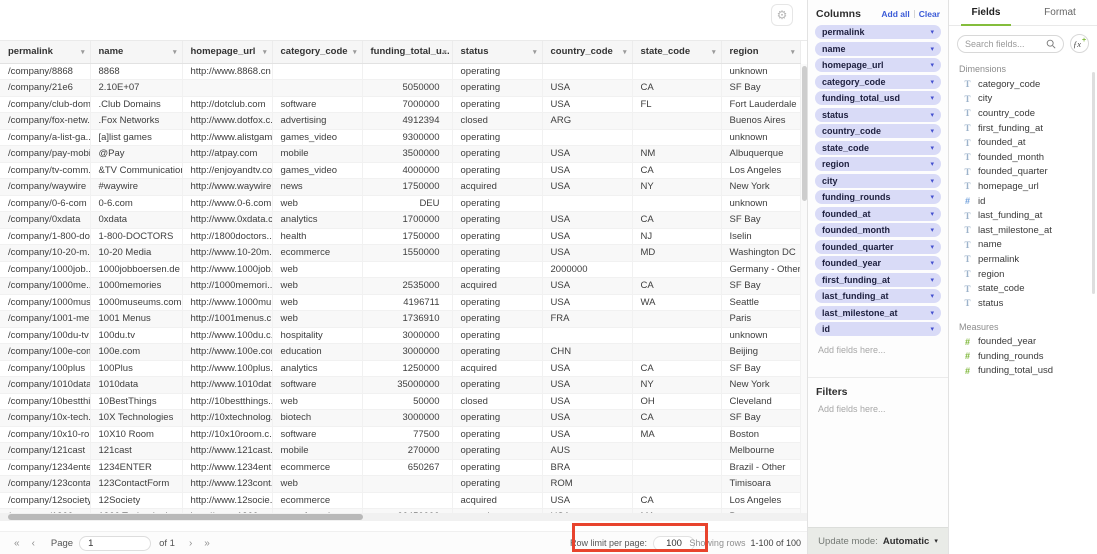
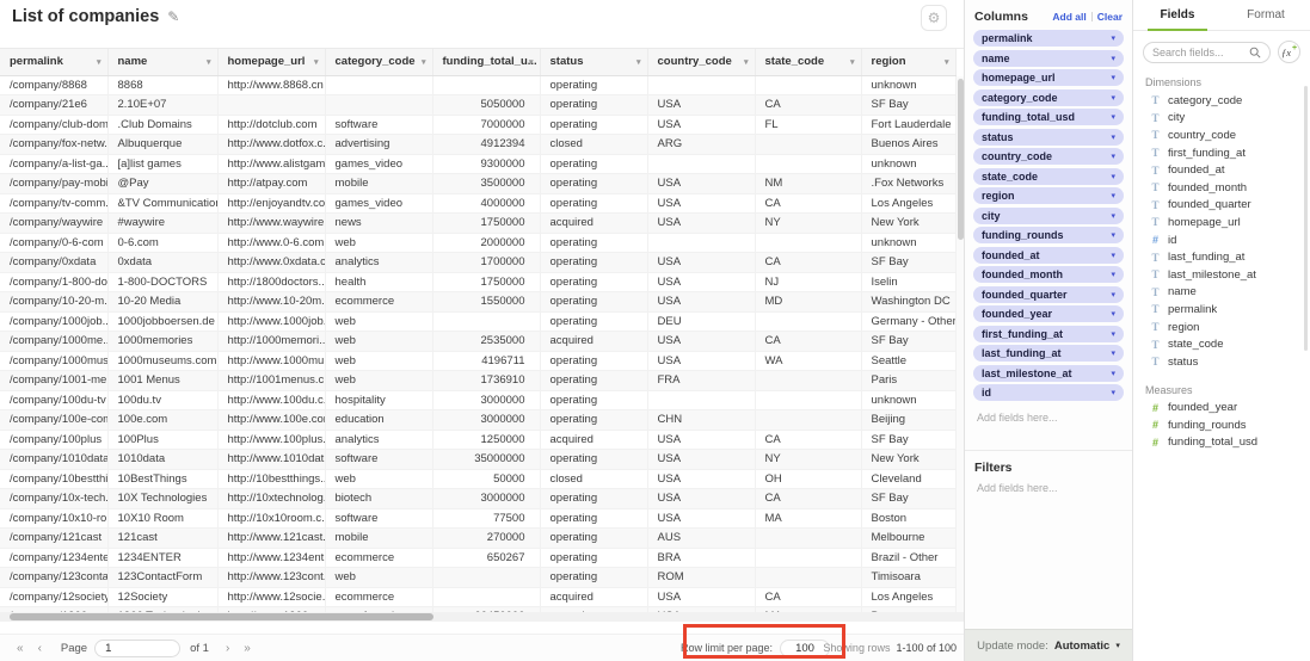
+ List of companies
+ ✎
  ⚙
  permalink	name	homepage_url	category_code	funding_total_u...	status	country_code	state_code	region
  /company/8868	8868	http://www.8868.cn			operating			unknown
  /company/21e6	2.10E+07			5050000	operating	USA	CA	SF Bay
  /company/club-dom	.Club Domains	http://dotclub.com	software	7000000	operating	USA	FL	Fort Lauderdale
- /company/fox-netw.	.Fox Networks	http://www.dotfox.c	advertising	4912394	closed	ARG		Buenos Aires
+ /company/fox-netw.	Albuquerque	http://www.dotfox.c	advertising	4912394	closed	ARG		Buenos Aires
  /company/a-list-ga..	[a]list games	http://www.alistgam	games_video	9300000	operating			unknown
- /company/pay-mob	@Pay	http://atpay.com	mobile	3500000	operating	USA	NM	Albuquerque
+ /company/pay-mob	@Pay	http://atpay.com	mobile	3500000	operating	USA	NM	.Fox Networks
  /company/tv-comm.	&TV Communicatio	http://enjoyandtv.co	games_video	4000000	operating	USA	CA	Los Angeles
  /company/waywire	#waywire	http://www.waywire	news	1750000	acquired	USA	NY	New York
- /company/0-6-com	0-6.com	http://www.0-6.com	web	DEU	operating			unknown
+ /company/0-6-com	0-6.com	http://www.0-6.com	web	2000000	operating			unknown
  /company/0xdata	0xdata	http://www.0xdata.c	analytics	1700000	operating	USA	CA	SF Bay
  /company/1-800-do	1-800-DOCTORS	http://1800doctors..	health	1750000	operating	USA	NJ	Iselin
  /company/10-20-m.	10-20 Media	http://www.10-20m.	ecommerce	1550000	operating	USA	MD	Washington DC
- /company/1000job..	1000jobboersen.de	http://www.1000job	web		operating	2000000		Germany - Other
+ /company/1000job..	1000jobboersen.de	http://www.1000job	web		operating	DEU		Germany - Other
  /company/1000me.	1000memories	http://1000memori..	web	2535000	acquired	USA	CA	SF Bay
  /company/1000mus	1000museums.com	http://www.1000mu	web	4196711	operating	USA	WA	Seattle
  /company/1001-me	1001 Menus	http://1001menus.c	web	1736910	operating	FRA		Paris
  /company/100du-tv	100du.tv	http://www.100du.c	hospitality	3000000	operating			unknown
  /company/100e-co	100e.com	http://www.100e.co	education	3000000	operating	CHN		Beijing
  /company/100plus	100Plus	http://www.100plus.	analytics	1250000	acquired	USA	CA	SF Bay
  /company/1010data	1010data	http://www.1010dat	software	35000000	operating	USA	NY	New York
  /company/10bestthi	10BestThings	http://10bestthings.	web	50000	closed	USA	OH	Cleveland
  /company/10x-tech	10X Technologies	http://10xtechnolog	biotech	3000000	operating	USA	CA	SF Bay
  /company/10x10-ro	10X10 Room	http://10x10room.c.	software	77500	operating	USA	MA	Boston
  /company/121cast	121cast	http://www.121cast	mobile	270000	operating	AUS		Melbourne
  /company/1234ente	1234ENTER	http://www.1234ent	ecommerce	650267	operating	BRA		Brazil - Other
  /company/123conta	123ContactForm	http://www.123cont	web		operating	ROM		Timisoara
  /company/12society	12Society	http://www.12socie.	ecommerce		acquired	USA	CA	Los Angeles
  «
  ‹
  Page
  1
  of 1
  ›
  »
  Row limit per page:
  100
  Showing rows
  1-100 of 100
  Columns
  Add all
  Clear
  permalink
  name
  homepage_url
  category_code
  funding_total_usd
  status
  country_code
  state_code
  region
  city
  funding_rounds
  founded_at
  founded_month
  founded_quarter
  founded_year
  first_funding_at
  last_funding_at
  last_milestone_at
  id
  Add fields here...
  Filters
  Add fields here...
  Update mode:
  Automatic
  Fields
  Format
  Search fields...
  ƒx
  Dimensions
  T
  category_code
  T
  city
  T
  country_code
  T
  first_funding_at
  T
  founded_at
  T
  founded_month
  T
  founded_quarter
  T
  homepage_url
  #
  id
  T
  last_funding_at
  T
  last_milestone_at
  T
  name
  T
  permalink
  T
  region
  T
  state_code
  T
  status
  Measures
  #
  founded_year
  #
  funding_rounds
  #
  funding_total_usd
